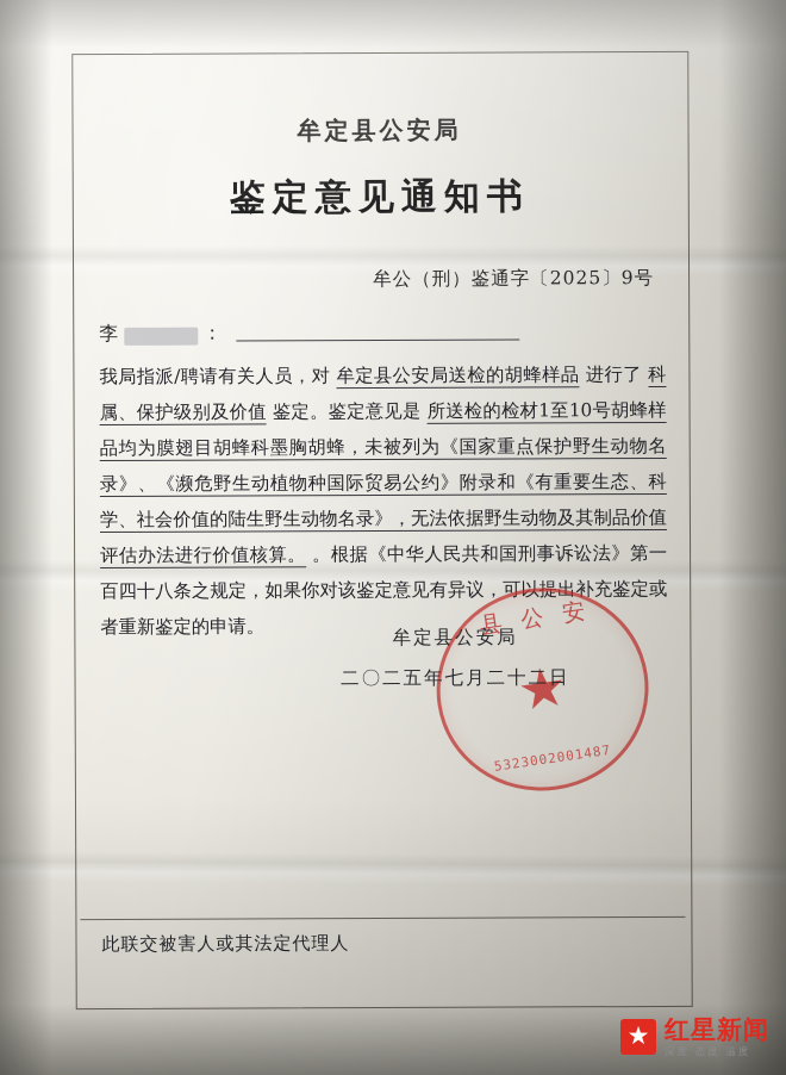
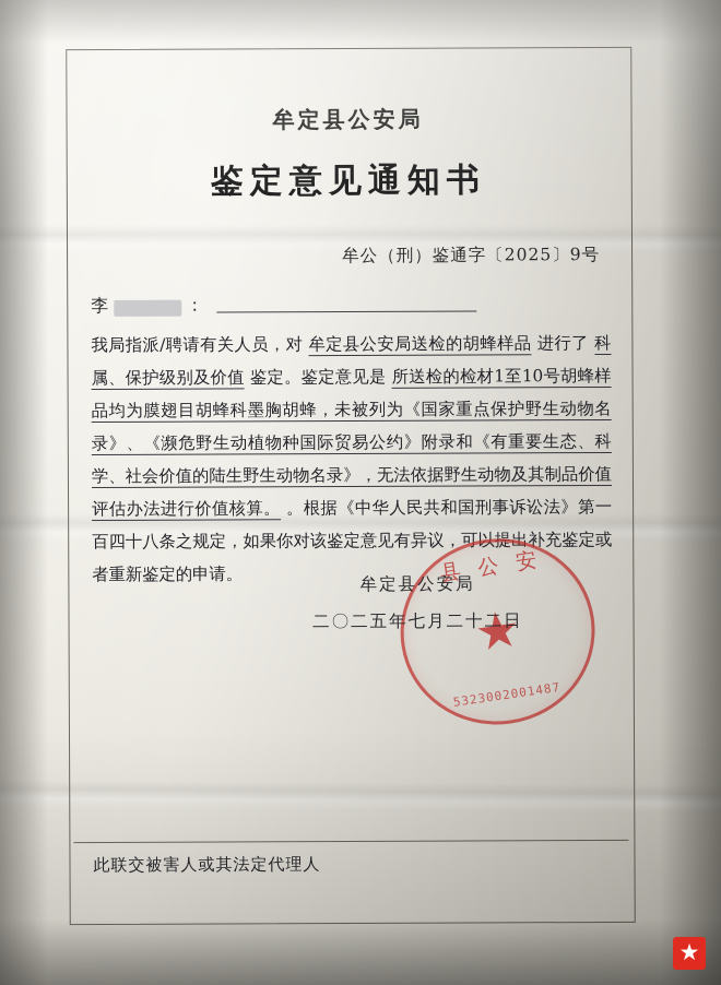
- 红星新闻
- 深度 态度 温度
